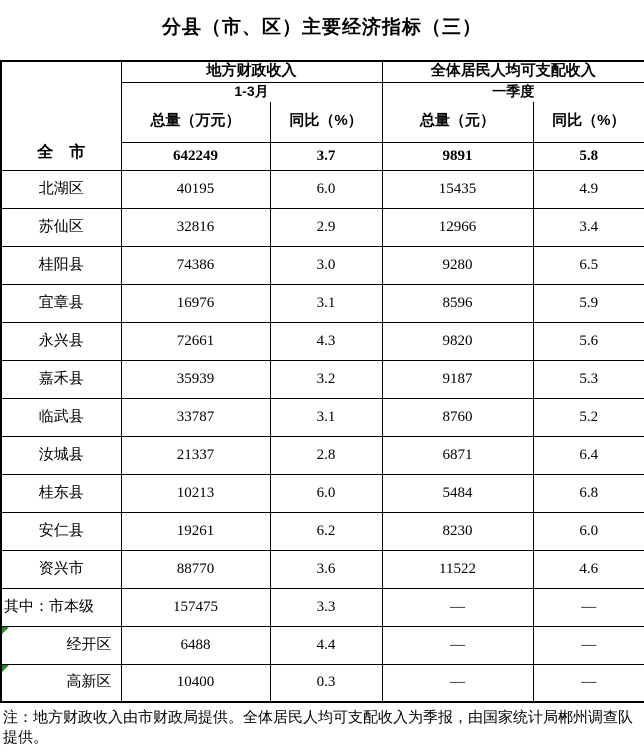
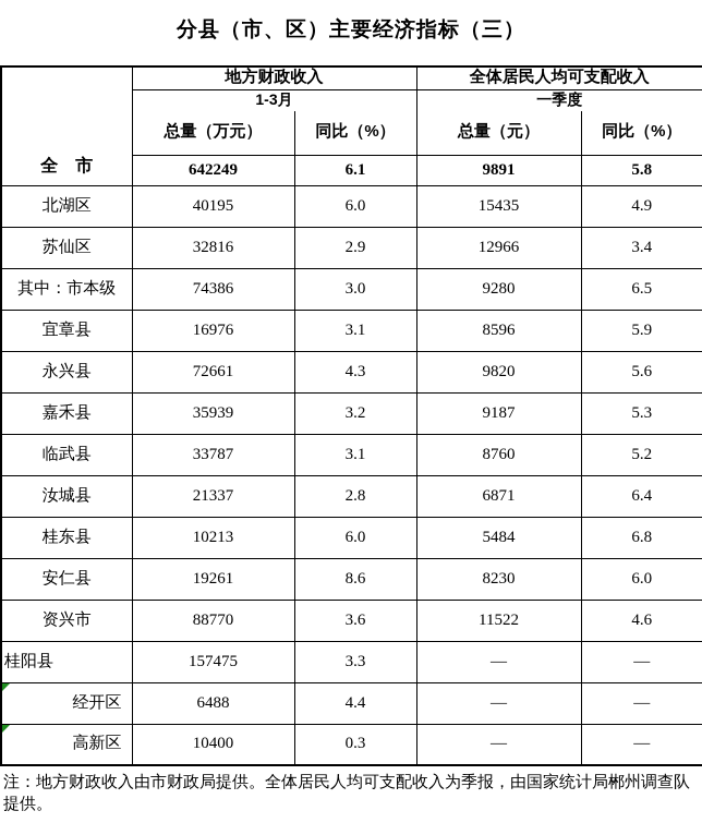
  分县（市、区）主要经济指标（三）
  全 市	地方财政收入	全体居民人均可支配收入
  1-3月	一季度
  总量（万元）	同比（%）	总量（元）	同比（%）
- 642249	3.7	9891	5.8
+ 642249	6.1	9891	5.8
  北湖区	40195	6.0	15435	4.9
  苏仙区	32816	2.9	12966	3.4
- 桂阳县	74386	3.0	9280	6.5
+ 其中：市本级	74386	3.0	9280	6.5
  宜章县	16976	3.1	8596	5.9
  永兴县	72661	4.3	9820	5.6
  嘉禾县	35939	3.2	9187	5.3
  临武县	33787	3.1	8760	5.2
  汝城县	21337	2.8	6871	6.4
  桂东县	10213	6.0	5484	6.8
- 安仁县	19261	6.2	8230	6.0
+ 安仁县	19261	8.6	8230	6.0
  资兴市	88770	3.6	11522	4.6
- 其中：市本级	157475	3.3	—	—
+ 桂阳县	157475	3.3	—	—
  经开区	6488	4.4	—	—
  高新区	10400	0.3	—	—
  注：地方财政收入由市财政局提供。全体居民人均可支配收入为季报，由国家统计局郴州调查队提供。
